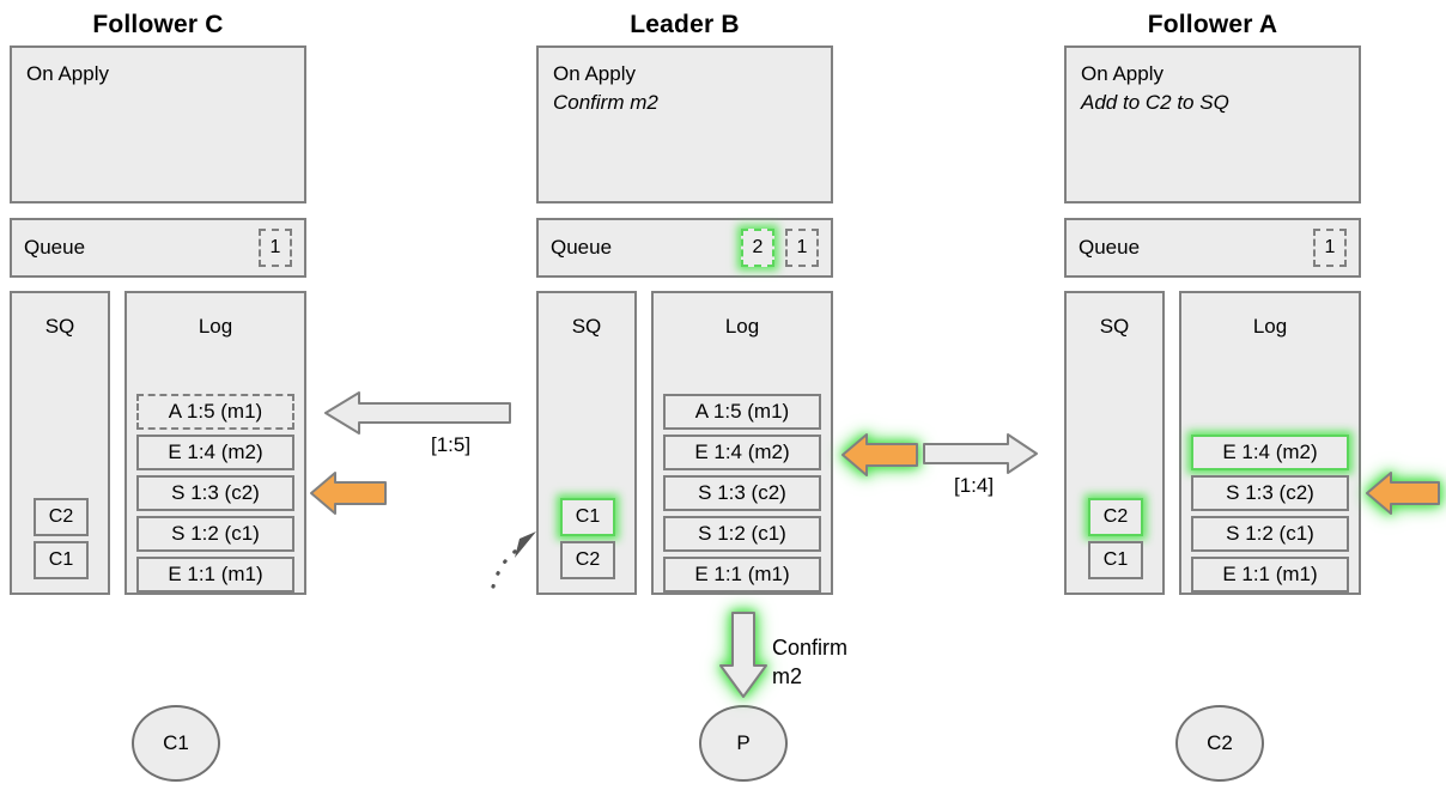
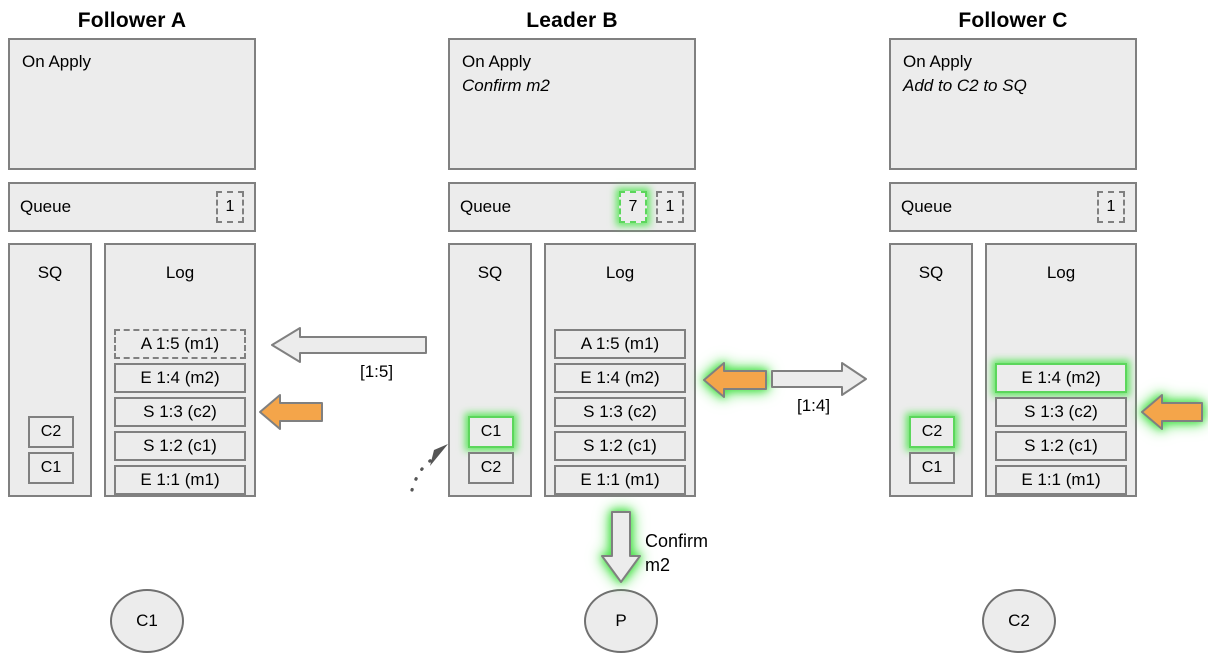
- Follower C
+ Follower A
  Leader B
- Follower A
+ Follower C
  On Apply
  Queue
  1
  SQ
  C2
  C1
  Log
  A 1:5 (m1)
  E 1:4 (m2)
  S 1:3 (c2)
  S 1:2 (c1)
  E 1:1 (m1)
  C1
  On Apply
  Confirm m2
  Queue
- 2
+ 7
  1
  SQ
  C1
  C2
  Log
  A 1:5 (m1)
  E 1:4 (m2)
  S 1:3 (c2)
  S 1:2 (c1)
  E 1:1 (m1)
  P
  On Apply
  Add to C2 to SQ
  Queue
  1
  SQ
  C2
  C1
  Log
  E 1:4 (m2)
  S 1:3 (c2)
  S 1:2 (c1)
  E 1:1 (m1)
  C2
  [1:5]
  [1:4]
  Confirm
  m2
